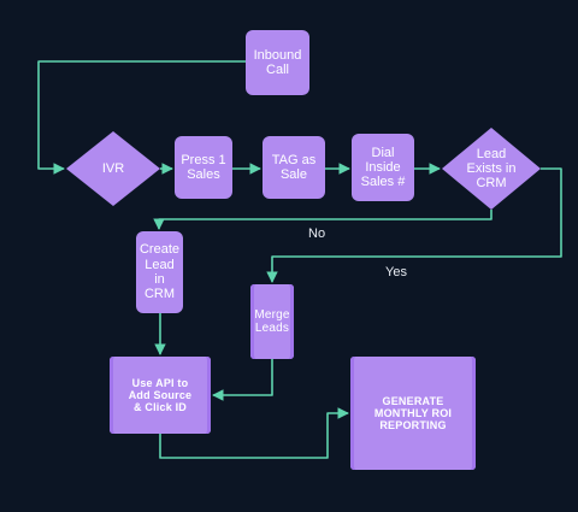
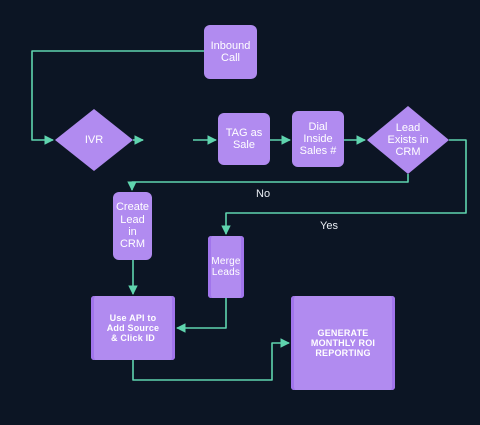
  Inbound
  Call
  IVR
- Press 1
- Sales
  TAG as
  Sale
  Dial
  Inside
  Sales #
  Lead
  Exists in
  CRM
  Create
  Lead
  in
  CRM
  Merge
  Leads
  Use API to
  Add Source
  & Click ID
  GENERATE
  MONTHLY ROI
  REPORTING
  No
  Yes
